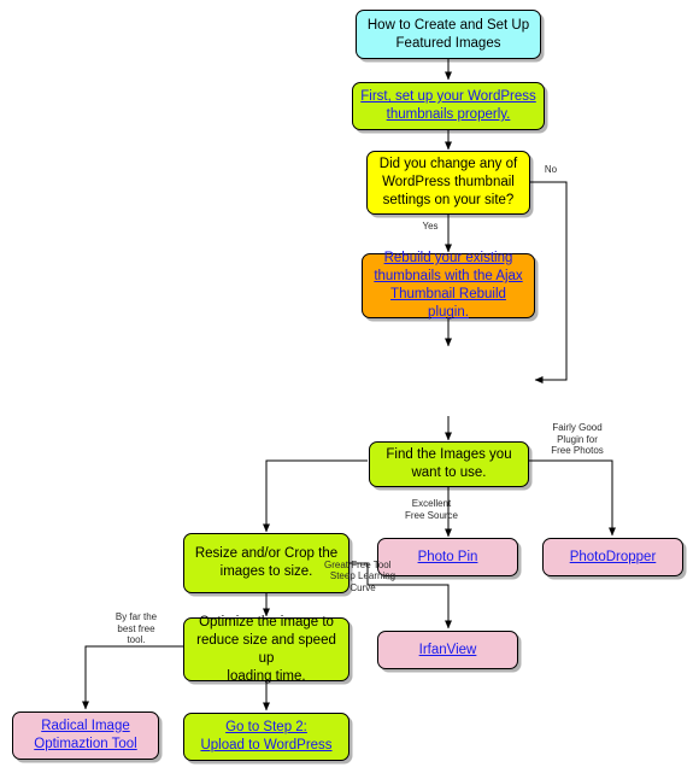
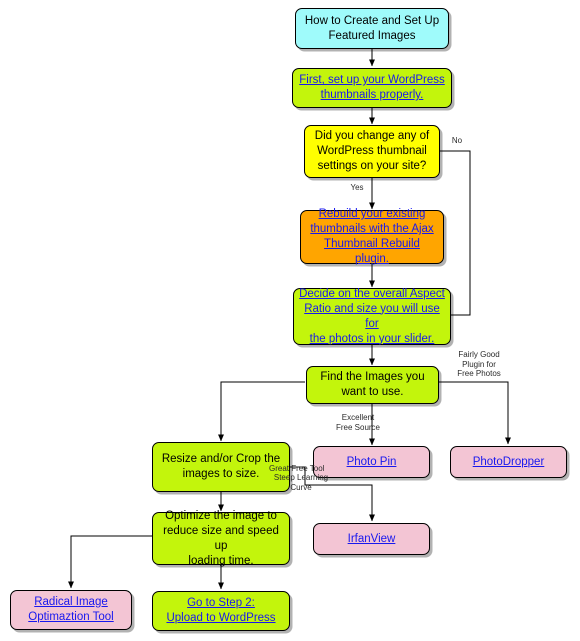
  How to Create and Set Up
  Featured Images
  First, set up your WordPress
  thumbnails properly.
  Did you change any of
  WordPress thumbnail
  settings on your site?
  Rebuild your existing
  thumbnails with the Ajax
  Thumbnail Rebuild plugin.
+ Decide on the overall Aspect
+ Ratio and size you will use for
+ the photos in your slider.
  Find the Images you
  want to use.
  Resize and/or Crop the
  images to size.
  Optimize the image to
  reduce size and speed up
  loading time.
  Photo Pin
  PhotoDropper
  IrfanView
  Radical Image
  Optimaztion Tool
  Go to Step 2:
  Upload to WordPress
  No
  Yes
  Fairly Good
  Plugin for
  Free Photos
  Excellent
  Free Source
  Great Free Tool
  Steep Learning
  Curve
- By far the
- best free
- tool.
